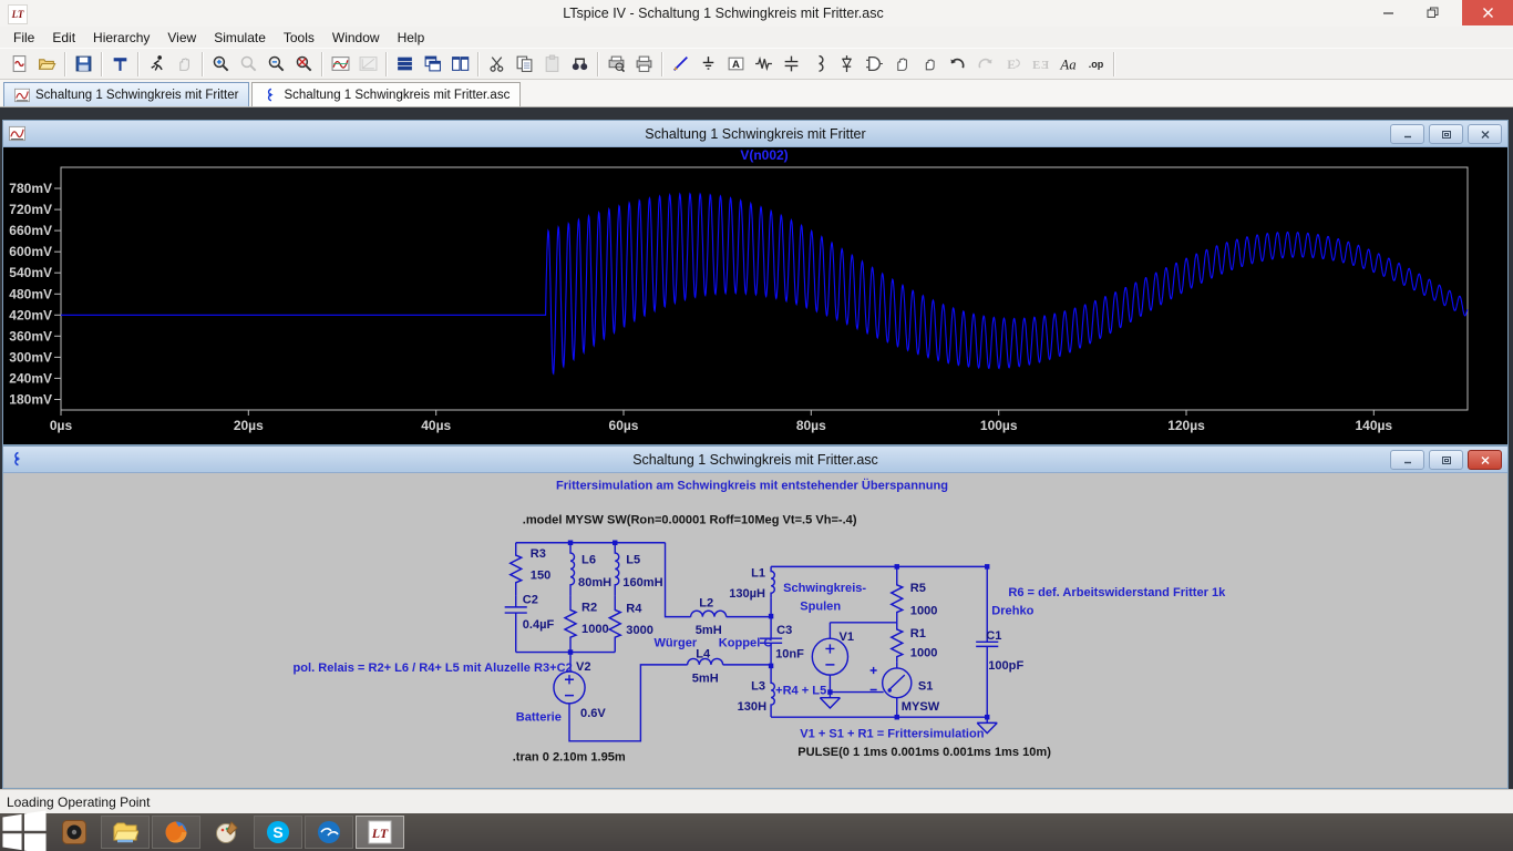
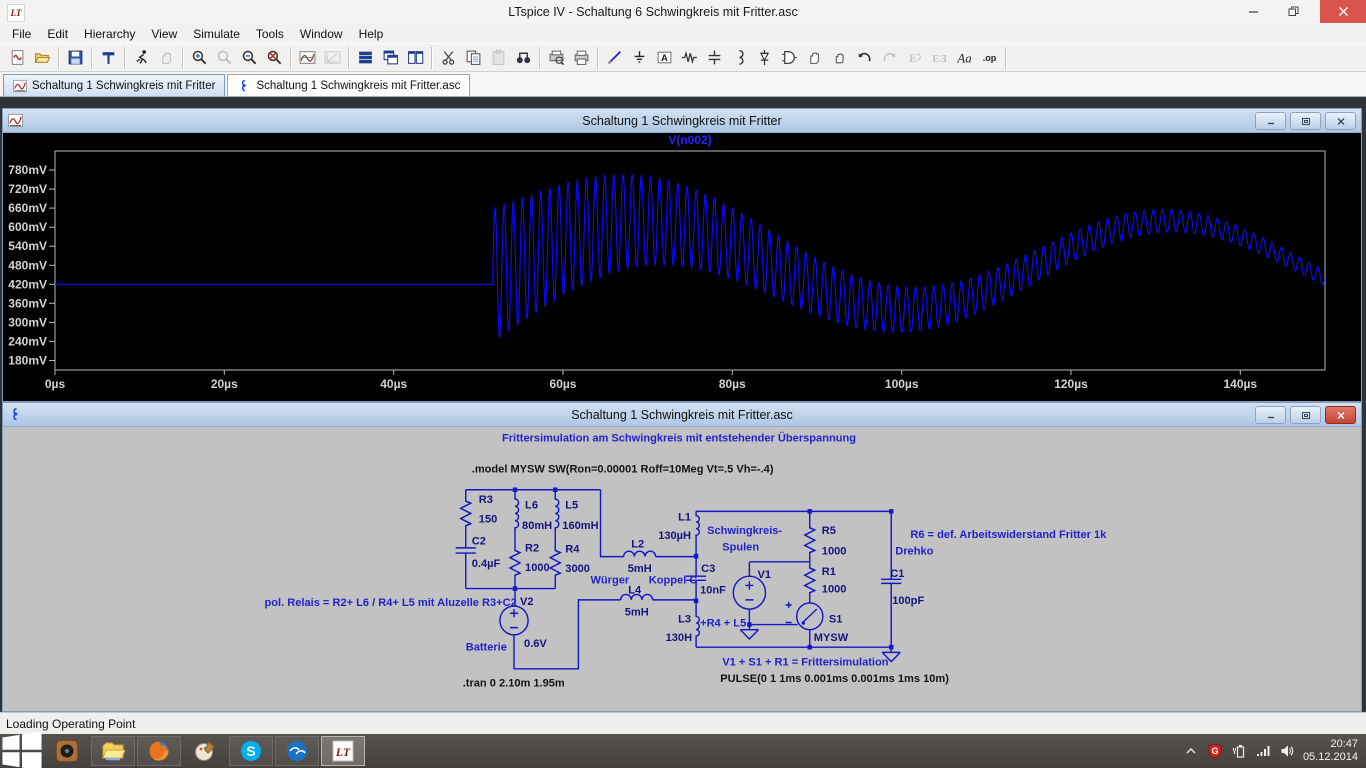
  LT
- LTspice IV - Schaltung 1 Schwingkreis mit Fritter.asc
+ LTspice IV - Schaltung 6 Schwingkreis mit Fritter.asc
  File
  Edit
  Hierarchy
  View
  Simulate
  Tools
  Window
  Help
  A
  E
  E
  Ǝ
  Aa
  .op
  Schaltung 1 Schwingkreis mit Fritter
  Schaltung 1 Schwingkreis mit Fritter.asc
  Schaltung 1 Schwingkreis mit Fritter
  780mV
  720mV
  660mV
  600mV
  540mV
  480mV
  420mV
  360mV
  300mV
  240mV
  180mV
  0µs
  20µs
  40µs
  60µs
  80µs
  100µs
  120µs
  140µs
  V(n002)
  Schaltung 1 Schwingkreis mit Fritter.asc
  Frittersimulation am Schwingkreis mit entstehender Überspannung
  .model MYSW SW(Ron=0.00001 Roff=10Meg Vt=.5 Vh=-.4)
  R3
  150
  C2
  0.4µF
  L6
  80mH
  R2
  1000
  L5
  160mH
  R4
  3000
  L2
  5mH
  L4
  5mH
  L1
  130µH
  C3
  10nF
  L3
  130H
  R5
  1000
  R1
  1000
  V1
  S1
  MYSW
  C1
  100pF
  V2
  0.6V
  pol. Relais = R2+ L6 / R4+ L5 mit Aluzelle R3+C2
  Würger
  Koppel C
  Schwingkreis-
  Spulen
  +R4 + L5
  R6 = def. Arbeitswiderstand Fritter 1k
  Drehko
  Batterie
  V1 + S1 + R1 = Frittersimulation
  .tran 0 2.10m 1.95m
  PULSE(0 1 1ms 0.001ms 0.001ms 1ms 10m)
  Loading Operating Point
  S
  LT
+ G
+ 20:47
+ 05.12.2014
